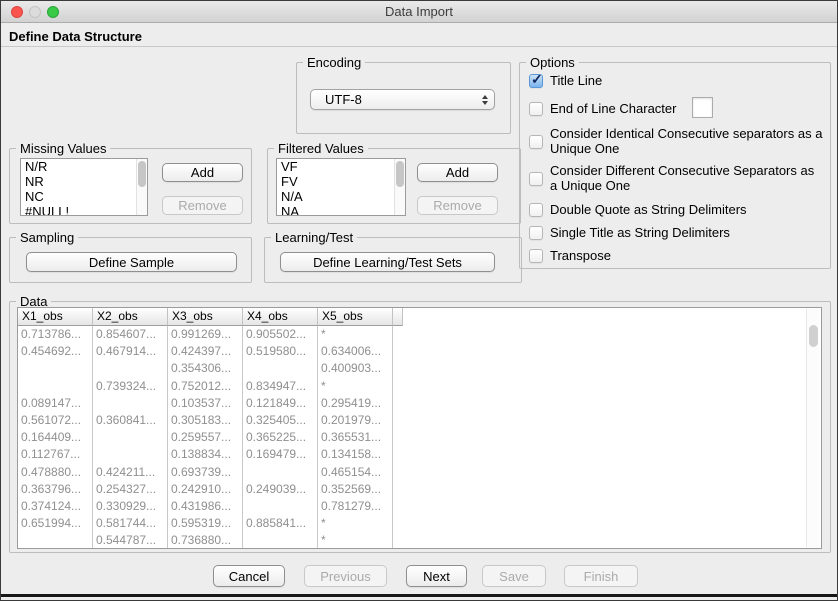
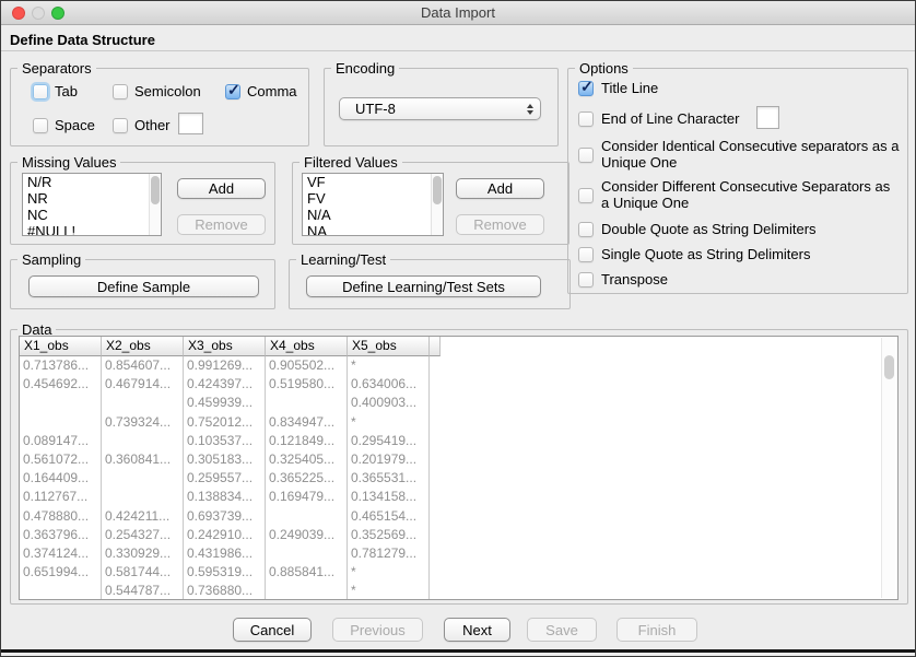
  Data Import
  Define Data Structure
+ Separators
+ Tab
+ Semicolon
+ Comma
+ Space
+ Other
  Encoding
  UTF-8
  Options
  Title Line
  End of Line Character
  Consider Identical Consecutive separators as a Unique One
  Consider Different Consecutive Separators as a Unique One
  Double Quote as String Delimiters
- Single Title as String Delimiters
+ Single Quote as String Delimiters
  Transpose
  Missing Values
  N/R
  NR
  NC
  #NULL!
  Add
  Remove
  Filtered Values
  VF
  FV
  N/A
  NA
  Add
  Remove
  Sampling
  Define Sample
  Learning/Test
  Define Learning/Test Sets
  Data
  X1_obs
  X2_obs
  X3_obs
  X4_obs
  X5_obs
  0.713786...
  0.854607...
  0.991269...
  0.905502...
  *
  0.454692...
  0.467914...
  0.424397...
  0.519580...
  0.634006...
- 0.354306...
+ 0.459939...
  0.400903...
  0.739324...
  0.752012...
  0.834947...
  *
  0.089147...
  0.103537...
  0.121849...
  0.295419...
  0.561072...
  0.360841...
  0.305183...
  0.325405...
  0.201979...
  0.164409...
  0.259557...
  0.365225...
  0.365531...
  0.112767...
  0.138834...
  0.169479...
  0.134158...
  0.478880...
  0.424211...
  0.693739...
  0.465154...
  0.363796...
  0.254327...
  0.242910...
  0.249039...
  0.352569...
  0.374124...
  0.330929...
  0.431986...
  0.781279...
  0.651994...
  0.581744...
  0.595319...
  0.885841...
  *
  0.544787...
  0.736880...
  *
  Cancel
  Previous
  Next
  Save
  Finish
